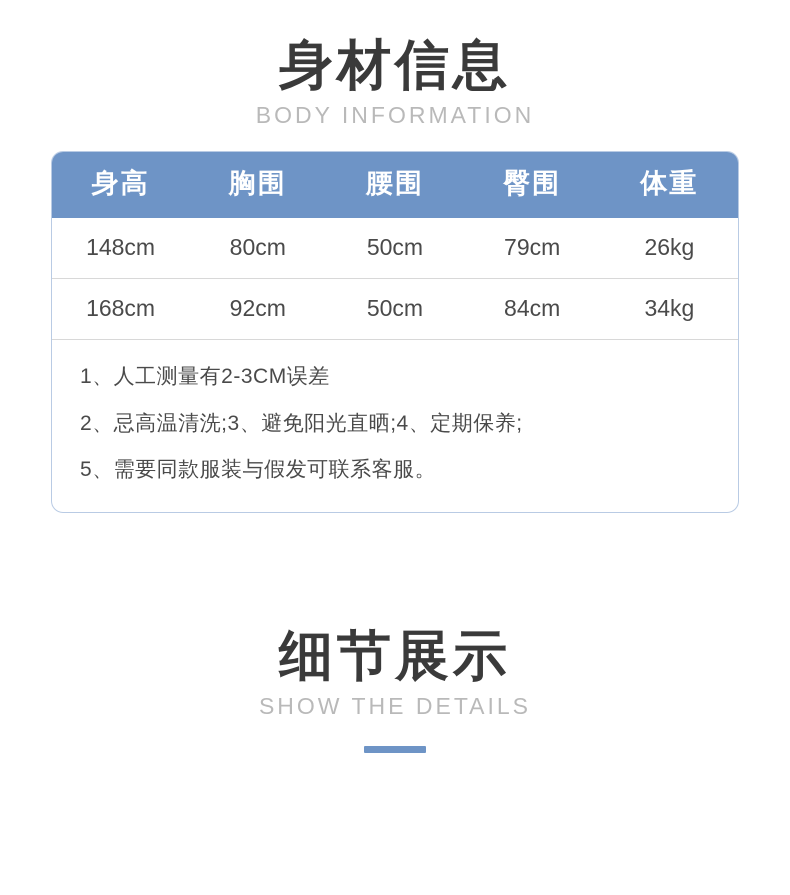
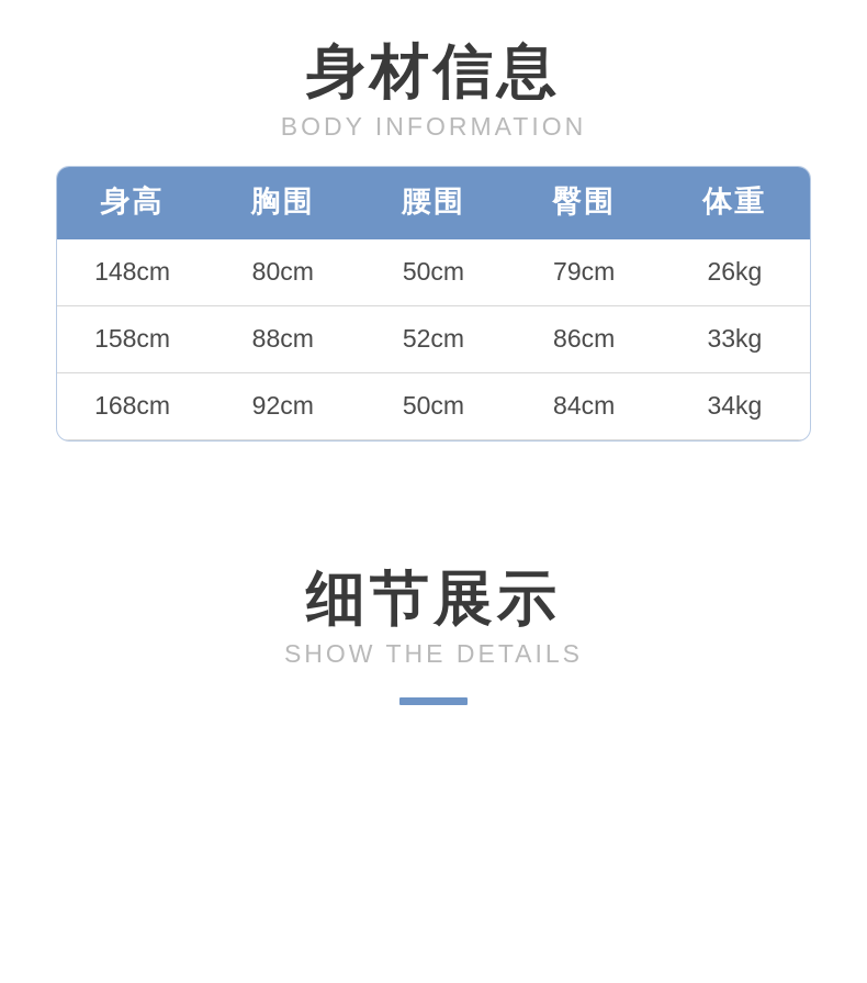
  身材信息
  BODY INFORMATION
  身高	胸围	腰围	臀围	体重
  148cm	80cm	50cm	79cm	26kg
+ 158cm	88cm	52cm	86cm	33kg
  168cm	92cm	50cm	84cm	34kg
- 1、人工测量有2-3CM误差
- 2、忌高温清洗;3、避免阳光直晒;4、定期保养;
- 5、需要同款服装与假发可联系客服。
  细节展示
  SHOW THE DETAILS
